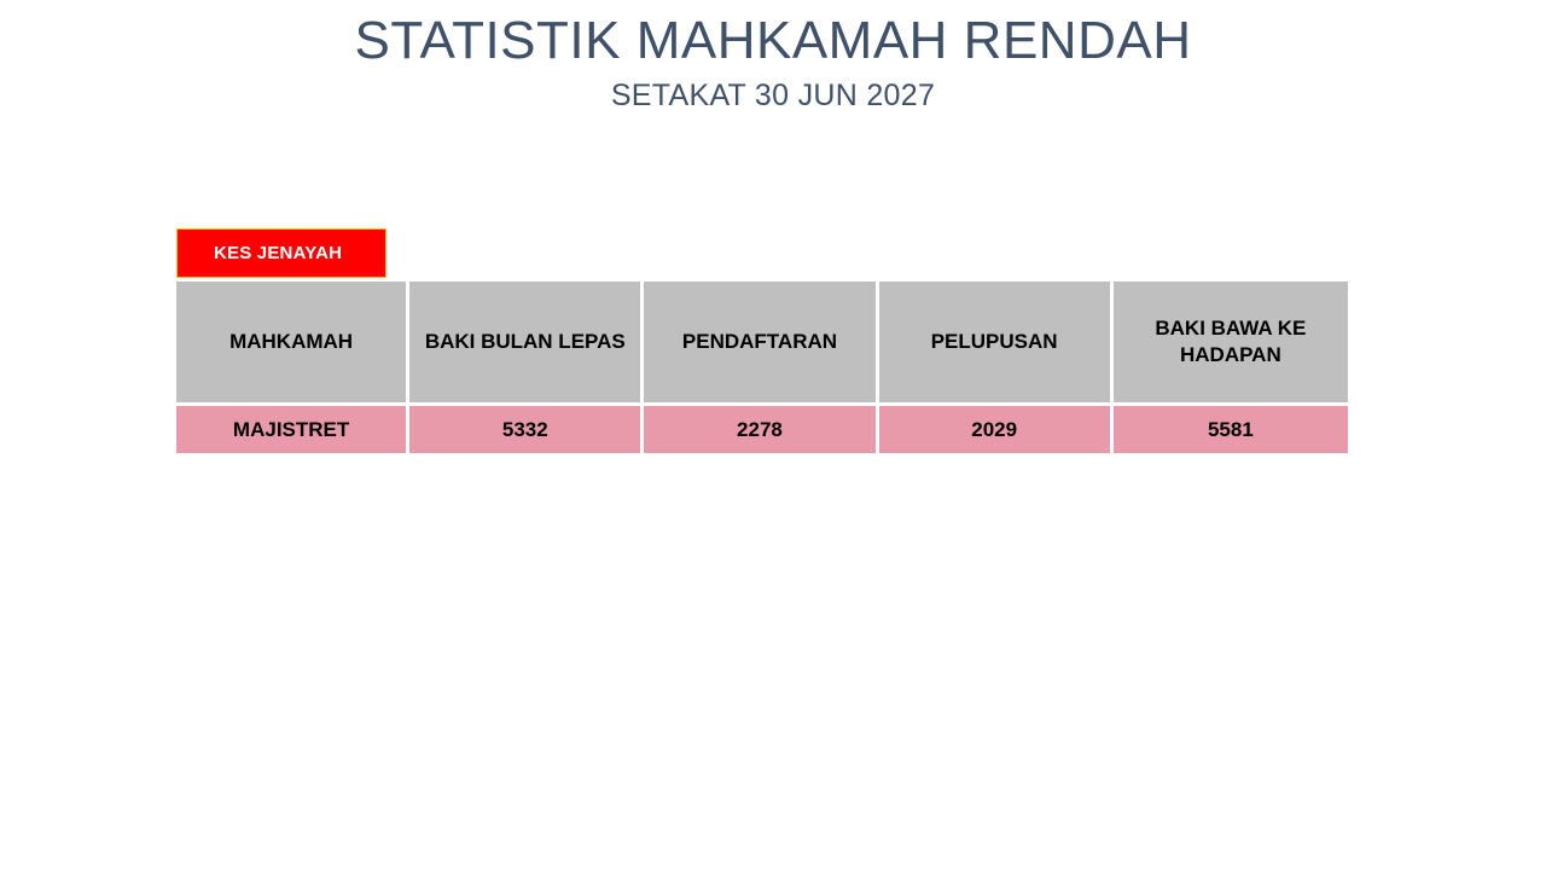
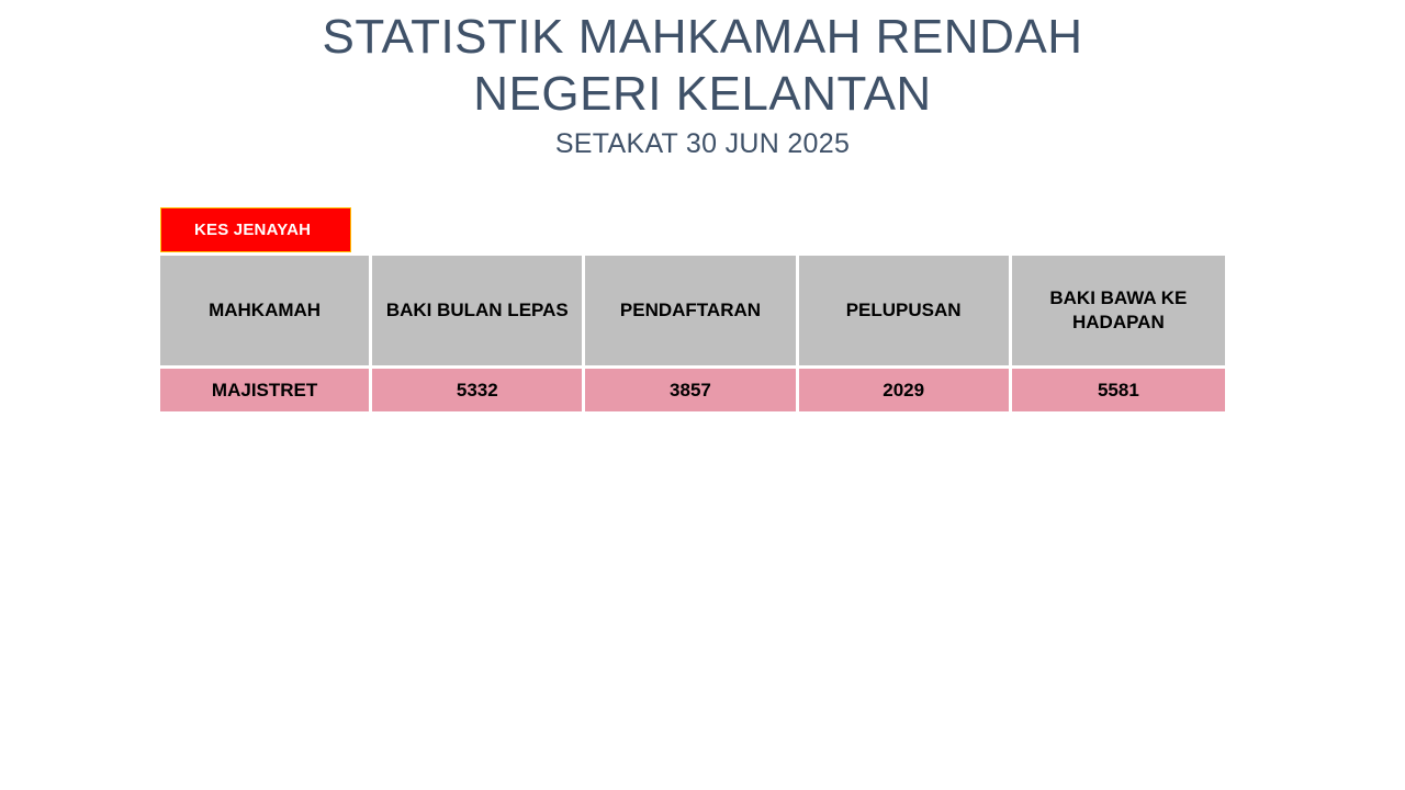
  STATISTIK MAHKAMAH RENDAH
+ NEGERI KELANTAN
- SETAKAT 30 JUN 2027
+ SETAKAT 30 JUN 2025
  KES JENAYAH
  MAHKAMAH	BAKI BULAN LEPAS	PENDAFTARAN	PELUPUSAN	BAKI BAWA KE HADAPAN
- MAJISTRET	5332	2278	2029	5581
+ MAJISTRET	5332	3857	2029	5581
